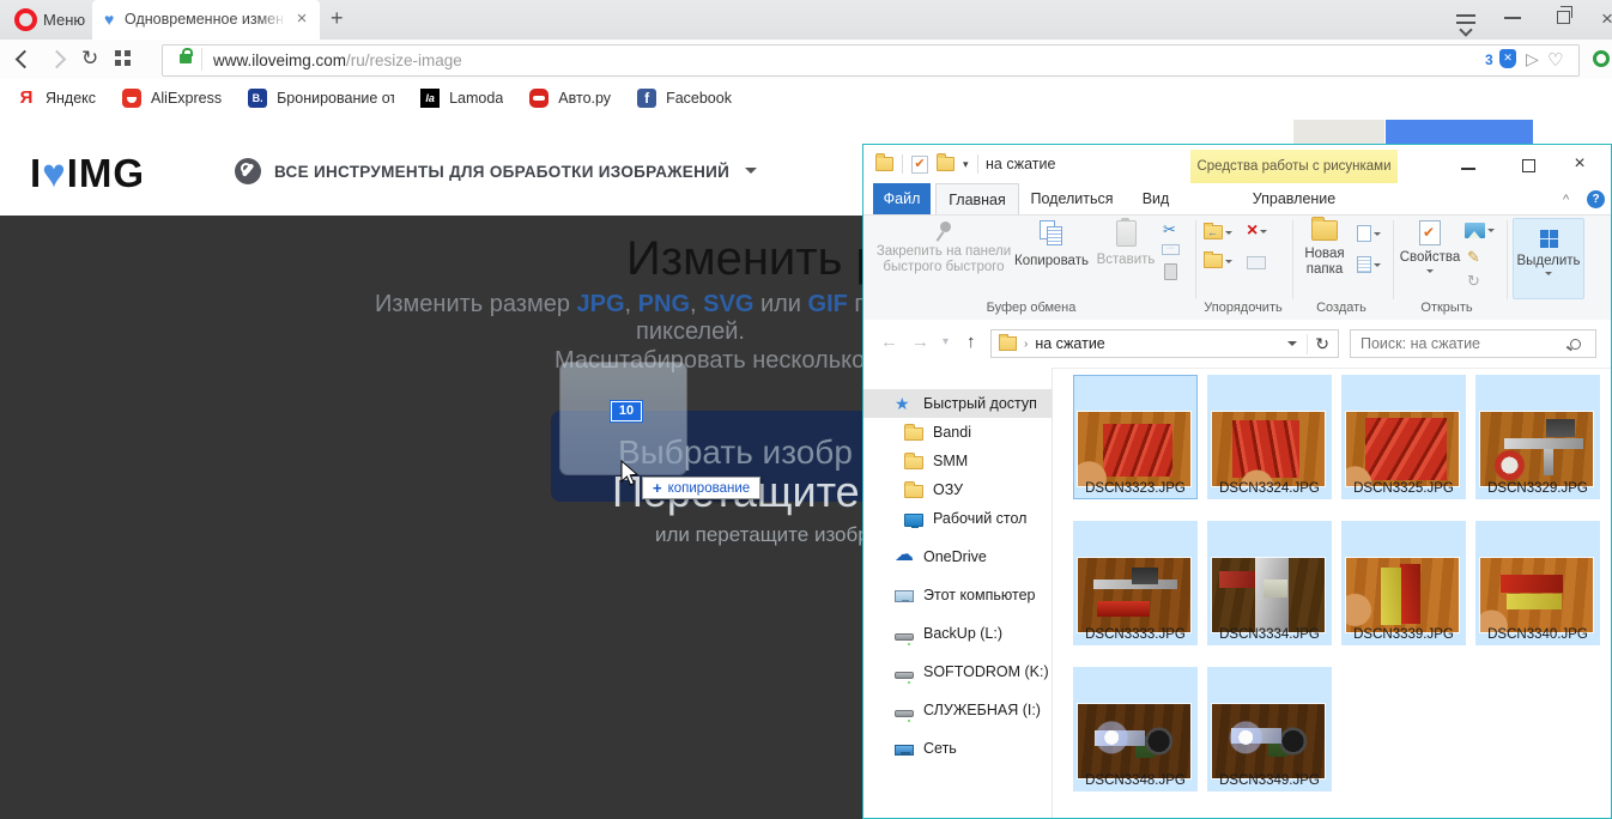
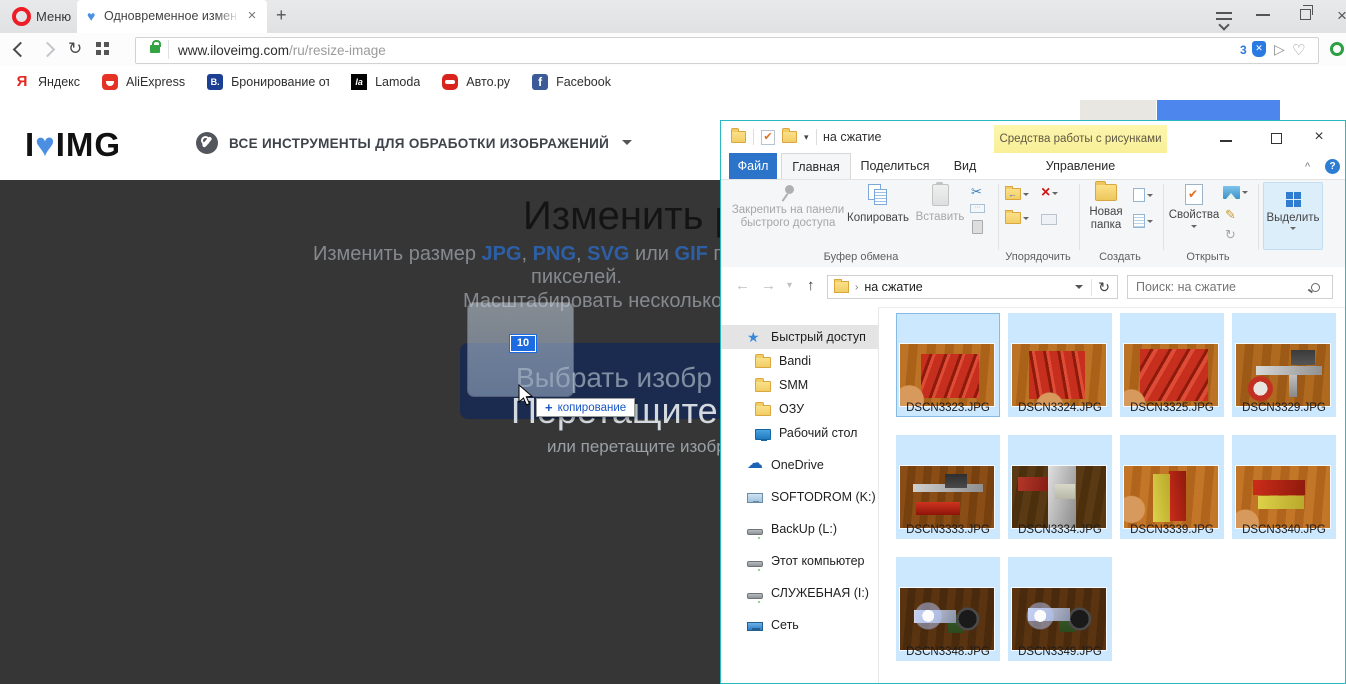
  Меню
  ♥
  Одновременное из
  ×
  +
  ×
  ↻
  www.iloveimg.com/ru/resize-image
  3
  ✕
  ▷
  ♡
  Я
  Яндекс
  AliExpress
  B.
  Бронирование от
  la
  Lamoda
  Авто.ру
  f
  Facebook
  I♥IMG
  ВСЕ ИНСТРУМЕНТЫ ДЛЯ ОБРАБОТКИ ИЗОБРАЖЕНИЙ
  Изменить
  Изменить размер JPG, PNG, SVG или GIF п
  пикселей.
  Масштабировать несколько
  рать изобр
  или перетащите изоб
  10
  +
  копирование
  ✔
  ▾
  на сжатие
  Средства работы с рисунками
  ×
  Файл
  Главная
  Поделиться
  Вид
  Управление
  ^
  ?
- Закрепить на панели быстрого быстрого
+ Закрепить на панели быстрого доступа
  Копировать
  Вставить
  ✂
  Буфер обмена
  ←
  ×
  Упорядочить
  Новая папка
  Создать
  Свойства
  ✎
  ↻
  Открыть
  Выделить
  ←
  →
  ▾
  ↑
  ›
  на сжатие
  ↻
  Поиск: на сжатие
  Быстрый доступ
  Bandi
  SMM
  ОЗУ
  Рабочий стол
  OneDrive
- Этот компьютер
+ SOFTODROM (K:)
  BackUp (L:)
- SOFTODROM (K:)
+ Этот компьютер
  СЛУЖЕБНАЯ (I:)
  Сеть
  DSCN3323.JPG
  DSCN3324.JPG
  DSCN3325.JPG
  DSCN3329.JPG
  DSCN3333.JPG
  DSCN3334.JPG
  DSCN3339.JPG
  DSCN3340.JPG
  DSCN3348.JPG
  DSCN3349.JPG
